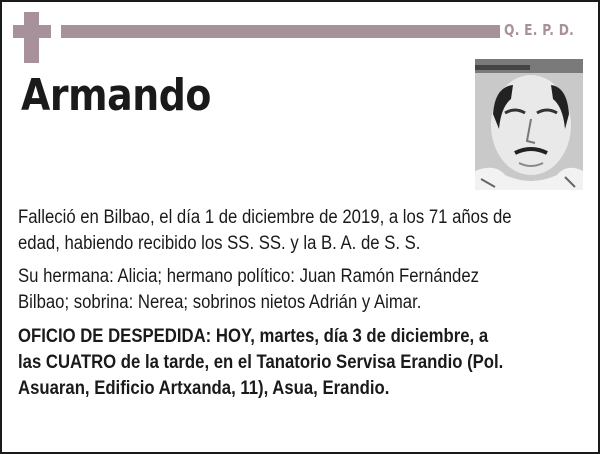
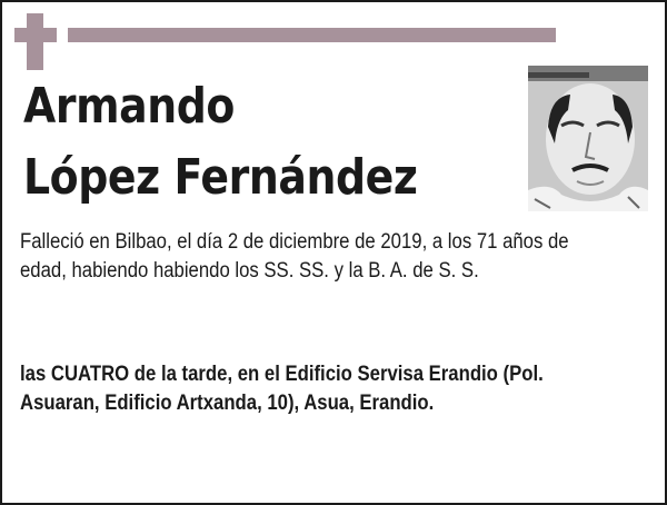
- Q. E. P. D.
  Armando
+ López Fernández
- Falleció en Bilbao, el día 1 de diciembre de 2019, a los 71 años de
+ Falleció en Bilbao, el día 2 de diciembre de 2019, a los 71 años de
- edad, habiendo recibido los SS. SS. y la B. A. de S. S.
+ edad, habiendo habiendo los SS. SS. y la B. A. de S. S.
- Su hermana: Alicia; hermano político: Juan Ramón Fernández
- Bilbao; sobrina: Nerea; sobrinos nietos Adrián y Aimar.
- OFICIO DE DESPEDIDA: HOY, martes, día 3 de diciembre, a
- las CUATRO de la tarde, en el Tanatorio Servisa Erandio (Pol.
+ las CUATRO de la tarde, en el Edificio Servisa Erandio (Pol.
- Asuaran, Edificio Artxanda, 11), Asua, Erandio.
+ Asuaran, Edificio Artxanda, 10), Asua, Erandio.
